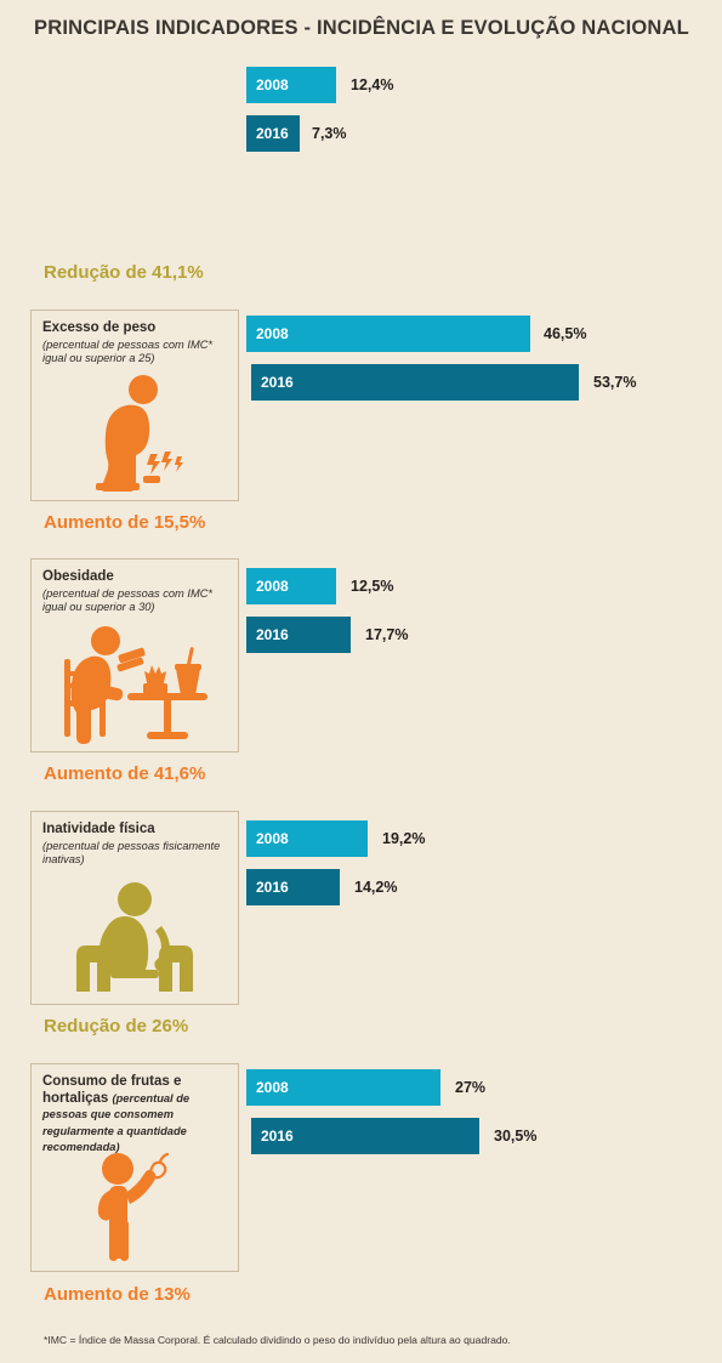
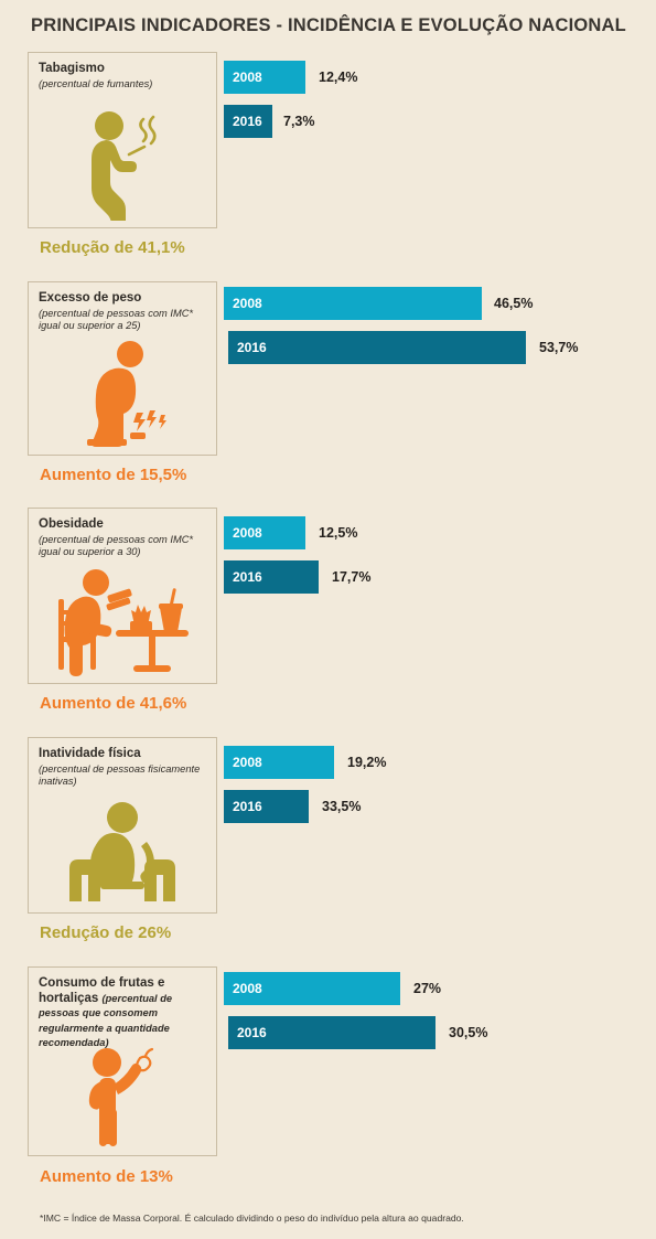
  PRINCIPAIS INDICADORES - INCIDÊNCIA E EVOLUÇÃO NACIONAL
+ Tabagismo
+ (percentual de fumantes)
  Redução de 41,1%
  2008
  12,4%
  2016
  7,3%
  Excesso de peso
  (percentual de pessoas com IMC* igual ou superior a 25)
  Aumento de 15,5%
  2008
  46,5%
  2016
  53,7%
  Obesidade
  (percentual de pessoas com IMC* igual ou superior a 30)
  Aumento de 41,6%
  2008
  12,5%
  2016
  17,7%
  Inatividade física
  (percentual de pessoas fisicamente inativas)
  Redução de 26%
  2008
  19,2%
  2016
- 14,2%
+ 33,5%
  Consumo de frutas e hortaliças (percentual de pessoas que consomem regularmente a quantidade recomendada)
  Aumento de 13%
  2008
  27%
  2016
  30,5%
  *IMC = Índice de Massa Corporal. É calculado dividindo o peso do indivíduo pela altura ao quadrado.
